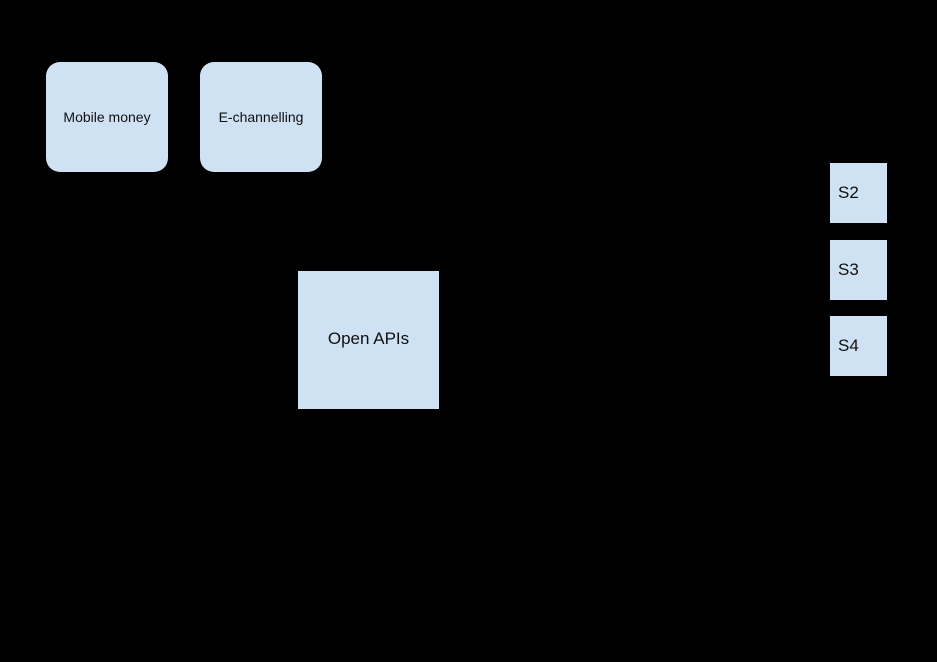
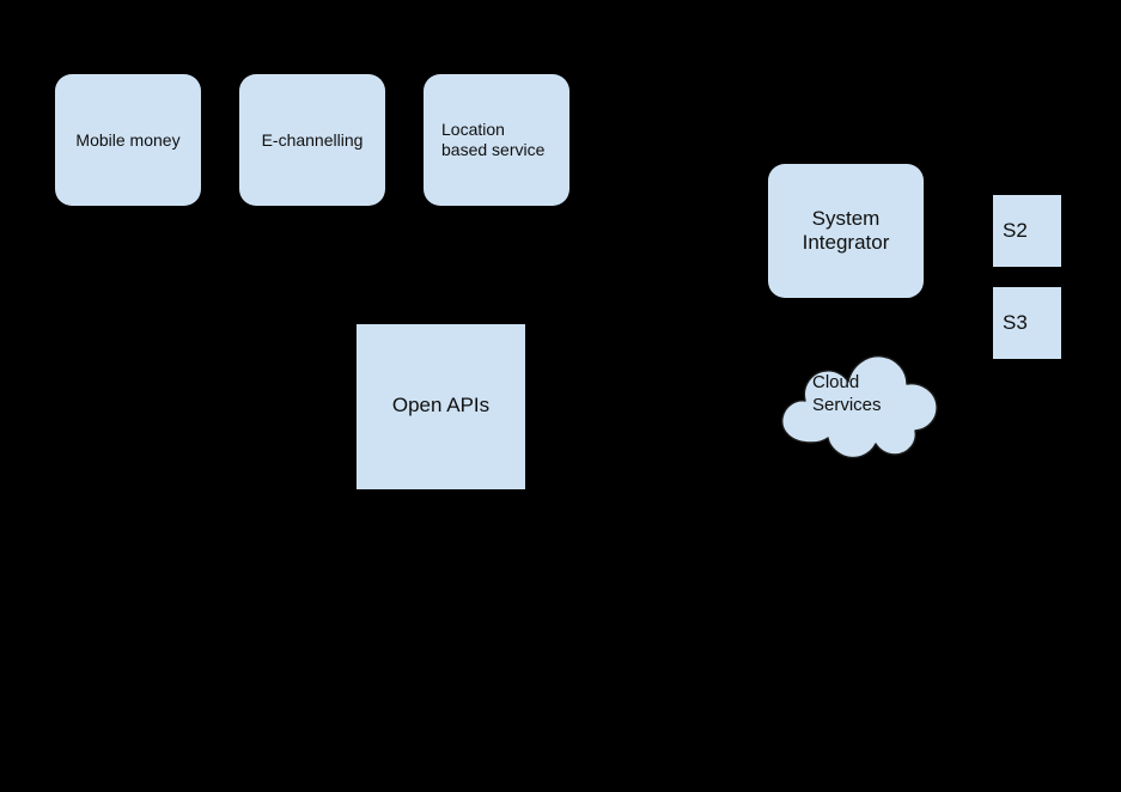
  Mobile money
  E-channelling
+ Location
+ based service
  Open APIs
+ System
+ Integrator
+ Cloud
+ Services
  S2
  S3
- S4
